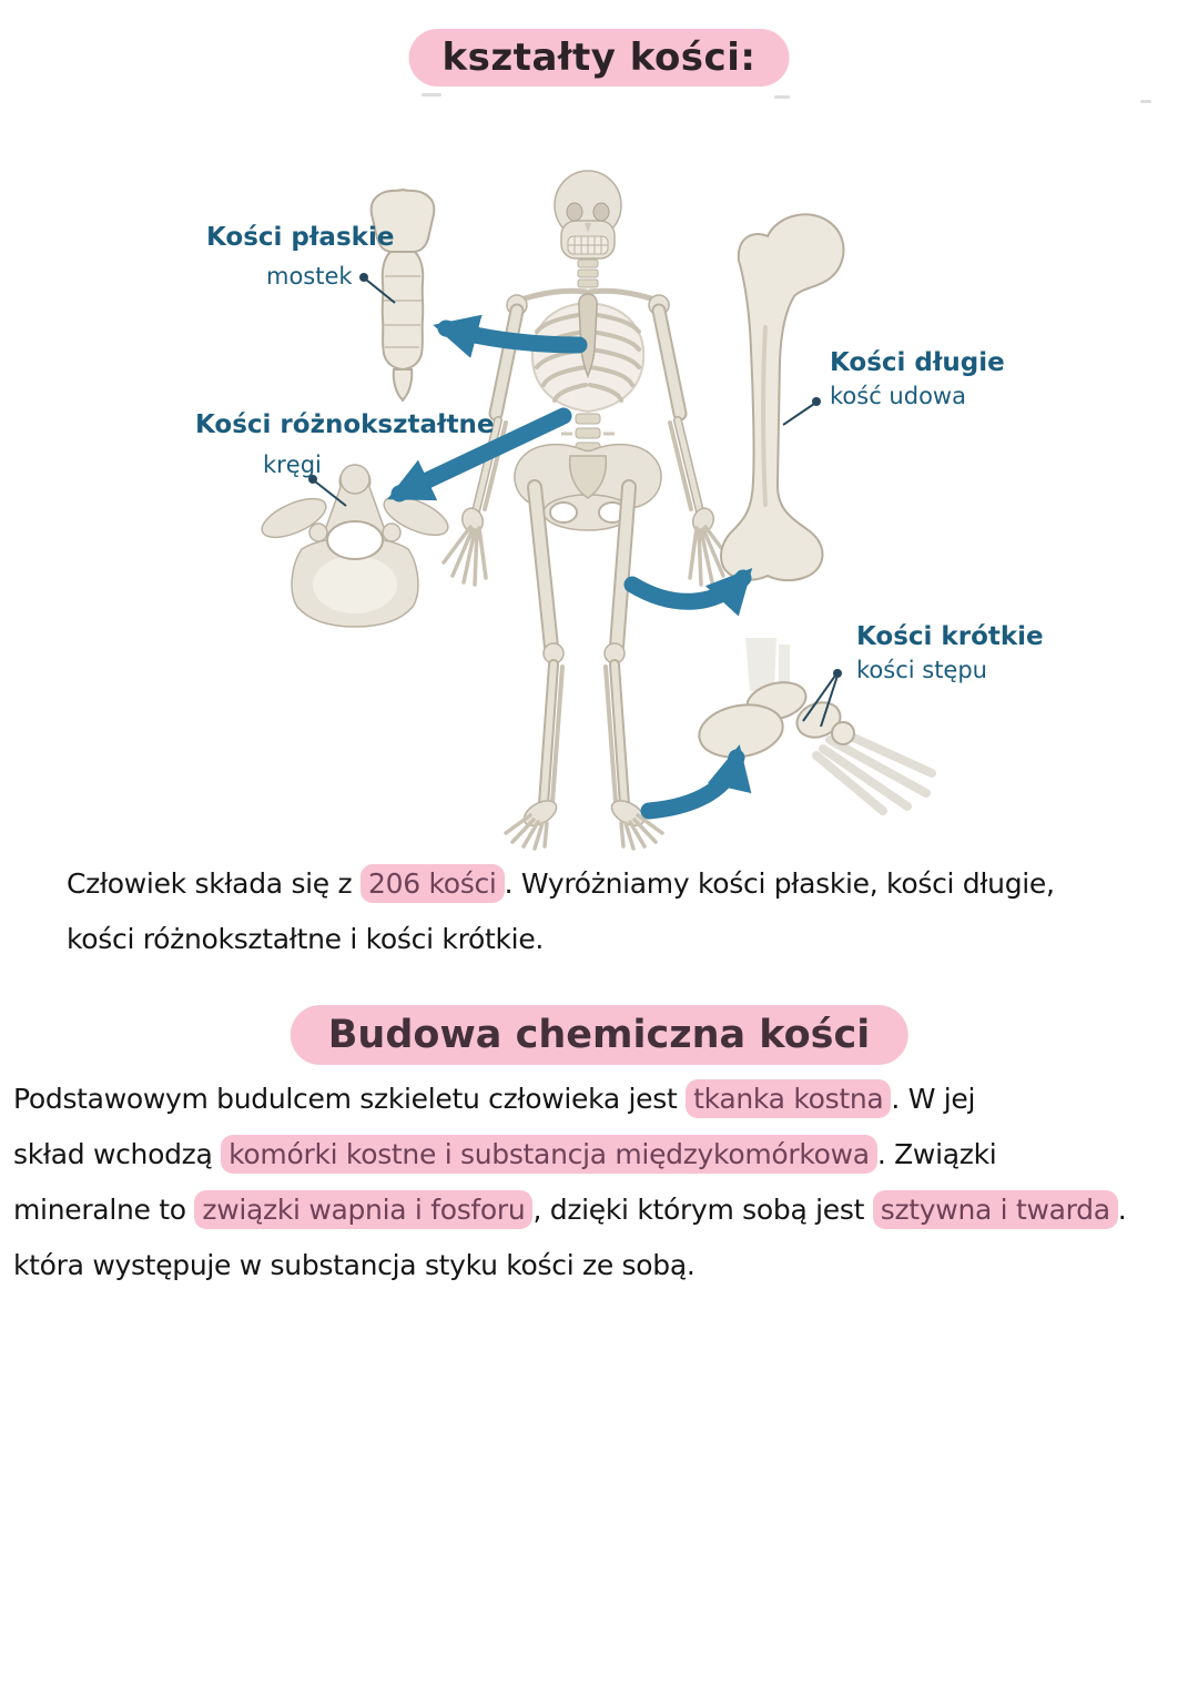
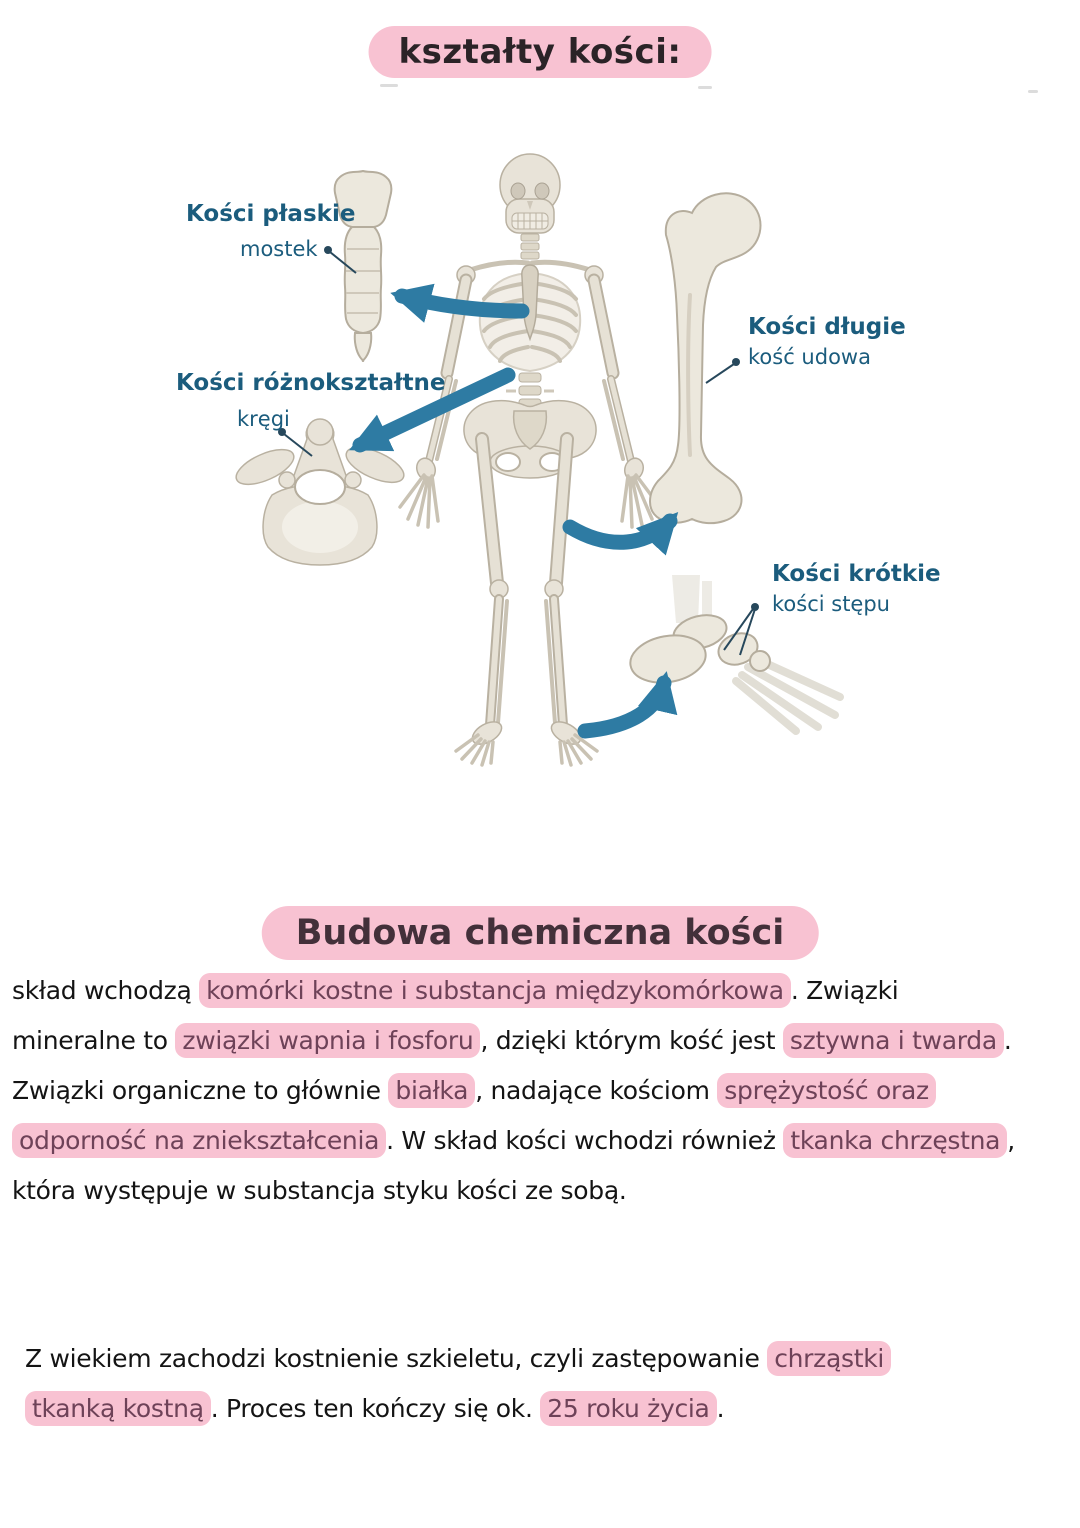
  kształty kości:
  Kości płaskie
  mostek
  Kości różnokształtne
  kręgi
  Kości długie
  kość udowa
  Kości krótkie
  kości stępu
- Człowiek składa się z 206 kości . Wyróżniamy kości płaskie, kości długie,
- kości różnokształtne i kości krótkie.
  Budowa chemiczna kości
- Podstawowym budulcem szkieletu człowieka jest tkanka kostna . W jej
  skład wchodzą komórki kostne i substancja międzykomórkowa . Związki
- mineralne to związki wapnia i fosforu , dzięki którym sobą jest sztywna i twarda .
+ mineralne to związki wapnia i fosforu , dzięki którym kość jest sztywna i twarda .
+ Związki organiczne to głównie białka , nadające kościom sprężystość oraz
+ odporność na zniekształcenia . W skład kości wchodzi również tkanka chrzęstna ,
  która występuje w substancja styku kości ze sobą.
+ Z wiekiem zachodzi kostnienie szkieletu, czyli zastępowanie chrząstki
+ tkanką kostną . Proces ten kończy się ok. 25 roku życia .
